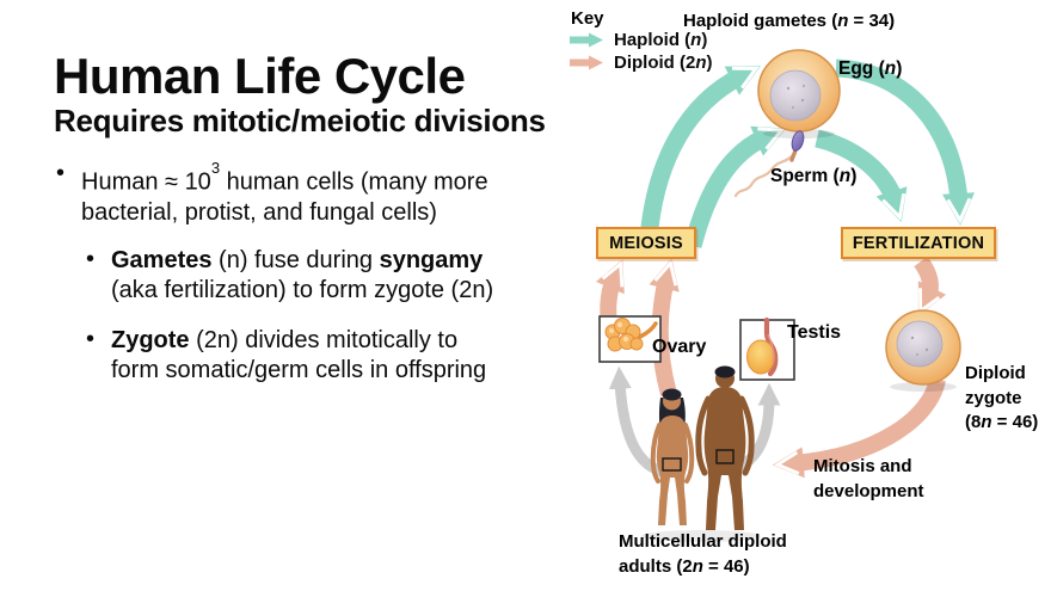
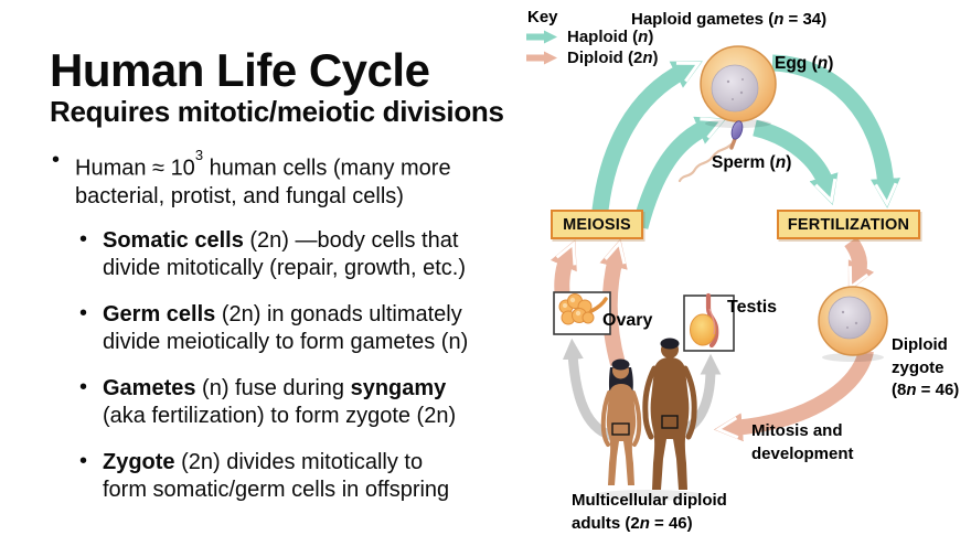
  Human Life Cycle
  Requires mitotic/meiotic divisions
  Human ≈ 103 human cells (many more
  bacterial, protist, and fungal cells)
+ Somatic cells (2n) —body cells that
+ divide mitotically (repair, growth, etc.)
+ Germ cells (2n) in gonads ultimately
+ divide meiotically to form gametes (n)
  Gametes (n) fuse during syngamy
  (aka fertilization) to form zygote (2n)
  Zygote (2n) divides mitotically to
  form somatic/germ cells in offspring
  Key
  Haploid (n)
  Diploid (2n)
  Haploid gametes (n = 34)
  Egg (n)
  Sperm (n)
  MEIOSIS
  FERTILIZATION
  Ovary
  Testis
  Diploid
  zygote
  (8n = 46)
  Mitosis and
  development
  Multicellular diploid
  adults (2n = 46)
